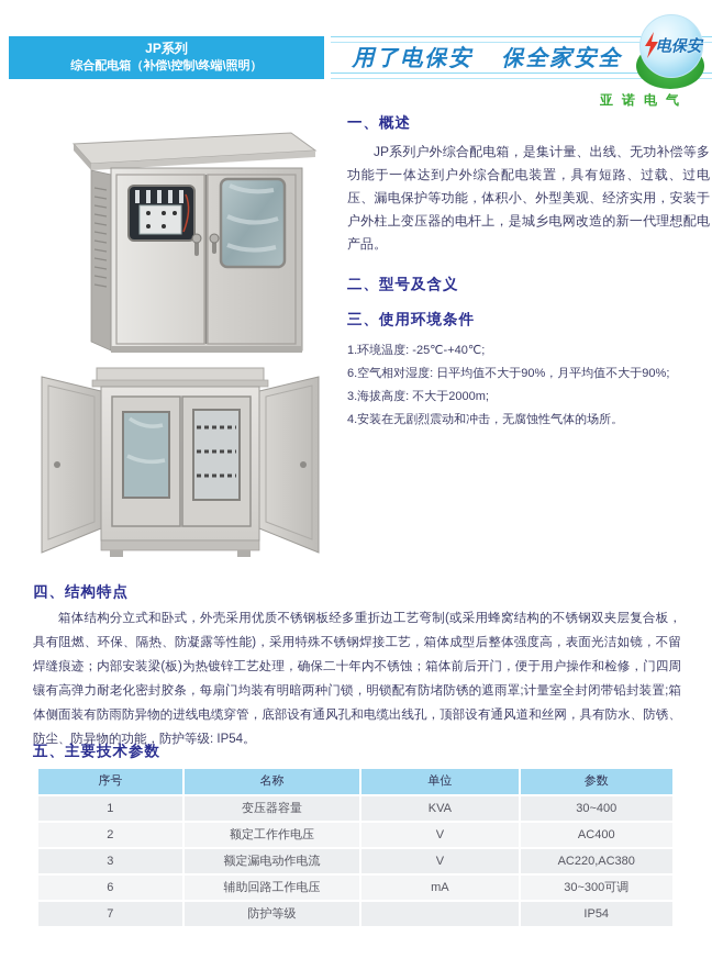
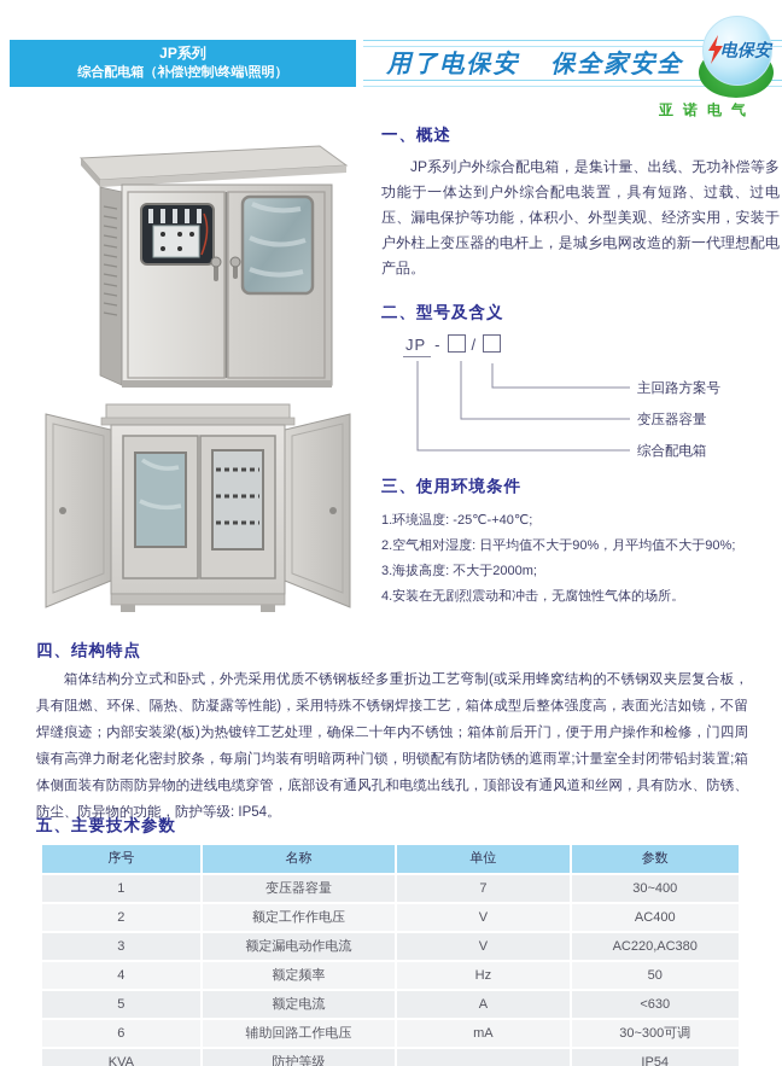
  JP系列
  综合配电箱（补偿\控制\终端\照明）
  用了电保安 保全家安全
  电保安
  亚诺电气
  一、概述
  JP系列户外综合配电箱，是集计量、出线、无功补偿等多功能于一体达到户外综合配电装置，具有短路、过载、过电压、漏电保护等功能，体积小、外型美观、经济实用，安装于户外柱上变压器的电杆上，是城乡电网改造的新一代理想配电产品。
  二、型号及含义
+ JP - /
+ 主回路方案号
+ 变压器容量
+ 综合配电箱
  三、使用环境条件
  1.环境温度: -25℃-+40℃;
- 6.空气相对湿度: 日平均值不大于90%，月平均值不大于90%;
+ 2.空气相对湿度: 日平均值不大于90%，月平均值不大于90%;
  3.海拔高度: 不大于2000m;
  4.安装在无剧烈震动和冲击，无腐蚀性气体的场所。
  四、结构特点
  箱体结构分立式和卧式，外壳采用优质不锈钢板经多重折边工艺弯制(或采用蜂窝结构的不锈钢双夹层复合板，具有阻燃、环保、隔热、防凝露等性能)，采用特殊不锈钢焊接工艺，箱体成型后整体强度高，表面光洁如镜，不留焊缝痕迹；内部安装梁(板)为热镀锌工艺处理，确保二十年内不锈蚀；箱体前后开门，便于用户操作和检修，门四周镶有高弹力耐老化密封胶条，每扇门均装有明暗两种门锁，明锁配有防堵防锈的遮雨罩;计量室全封闭带铅封装置;箱体侧面装有防雨防异物的进线电缆穿管，底部设有通风孔和电缆出线孔，顶部设有通风道和丝网，具有防水、防锈、防尘、防异物的功能，防护等级: IP54。
  五、主要技术参数
  序号	名称	单位	参数
- 1	变压器容量	KVA	30~400
+ 1	变压器容量	7	30~400
  2	额定工作作电压	V	AC400
  3	额定漏电动作电流	V	AC220,AC380
+ 4	额定频率	Hz	50
+ 5	额定电流	A	<630
  6	辅助回路工作电压	mA	30~300可调
- 7	防护等级		IP54
+ KVA	防护等级		IP54
